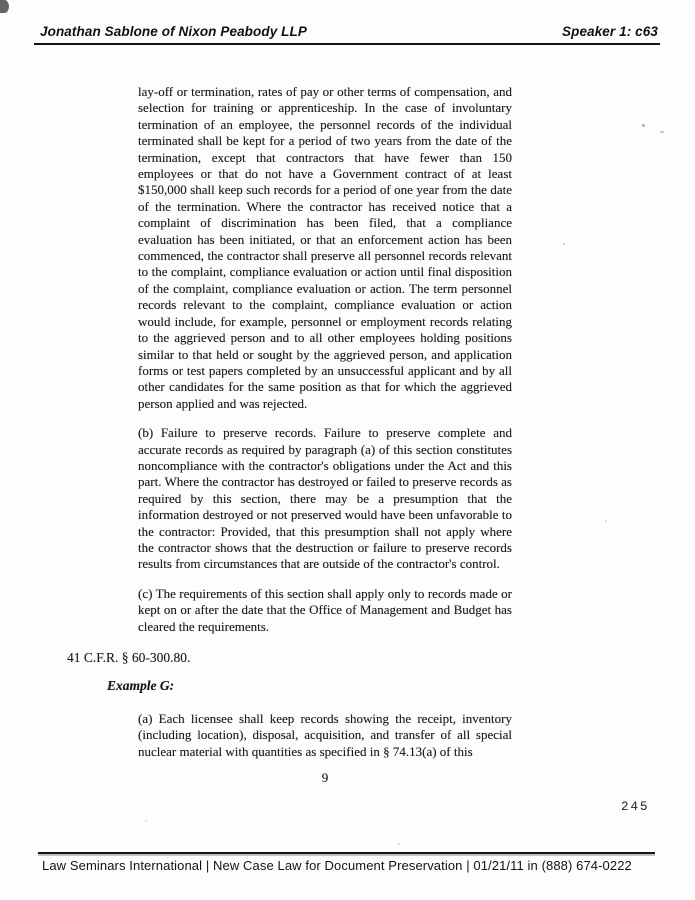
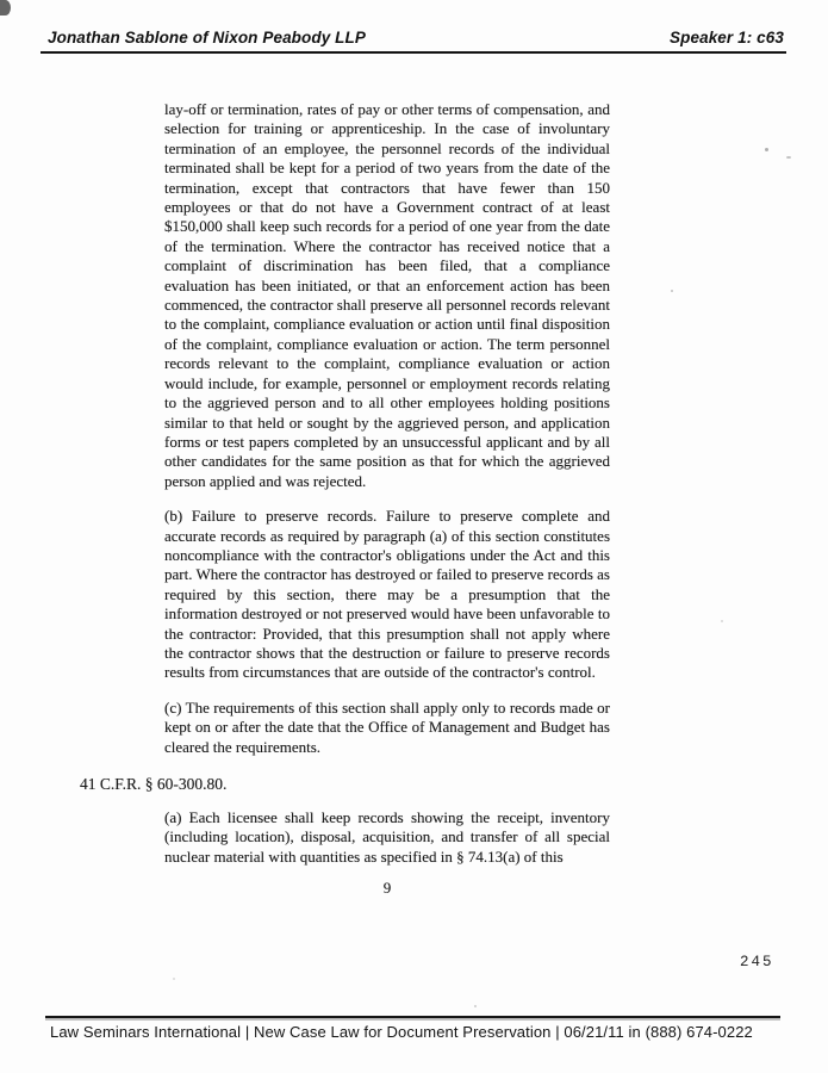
  Jonathan Sablone of Nixon Peabody LLP
  Speaker 1: c63
  lay-off or termination, rates of pay or other terms of compensation, and selection for training or apprenticeship. In the case of involuntary termination of an employee, the personnel records of the individual terminated shall be kept for a period of two years from the date of the termination, except that contractors that have fewer than 150 employees or that do not have a Government contract of at least $150,000 shall keep such records for a period of one year from the date of the termination. Where the contractor has received notice that a complaint of discrimination has been filed, that a compliance evaluation has been initiated, or that an enforcement action has been commenced, the contractor shall preserve all personnel records relevant to the complaint, compliance evaluation or action until final disposition of the complaint, compliance evaluation or action. The term personnel records relevant to the complaint, compliance evaluation or action would include, for example, personnel or employment records relating to the aggrieved person and to all other employees holding positions similar to that held or sought by the aggrieved person, and application forms or test papers completed by an unsuccessful applicant and by all other candidates for the same position as that for which the aggrieved person applied and was rejected.
  (b) Failure to preserve records. Failure to preserve complete and accurate records as required by paragraph (a) of this section constitutes noncompliance with the contractor's obligations under the Act and this part. Where the contractor has destroyed or failed to preserve records as required by this section, there may be a presumption that the information destroyed or not preserved would have been unfavorable to the contractor: Provided, that this presumption shall not apply where the contractor shows that the destruction or failure to preserve records results from circumstances that are outside of the contractor's control.
  (c) The requirements of this section shall apply only to records made or kept on or after the date that the Office of Management and Budget has cleared the requirements.
  41 C.F.R. § 60-300.80.
- Example G:
  (a) Each licensee shall keep records showing the receipt, inventory (including location), disposal, acquisition, and transfer of all special nuclear material with quantities as specified in § 74.13(a) of this
  9
  245
- Law Seminars International | New Case Law for Document Preservation | 01/21/11 in (888) 674-0222
+ Law Seminars International | New Case Law for Document Preservation | 06/21/11 in (888) 674-0222
